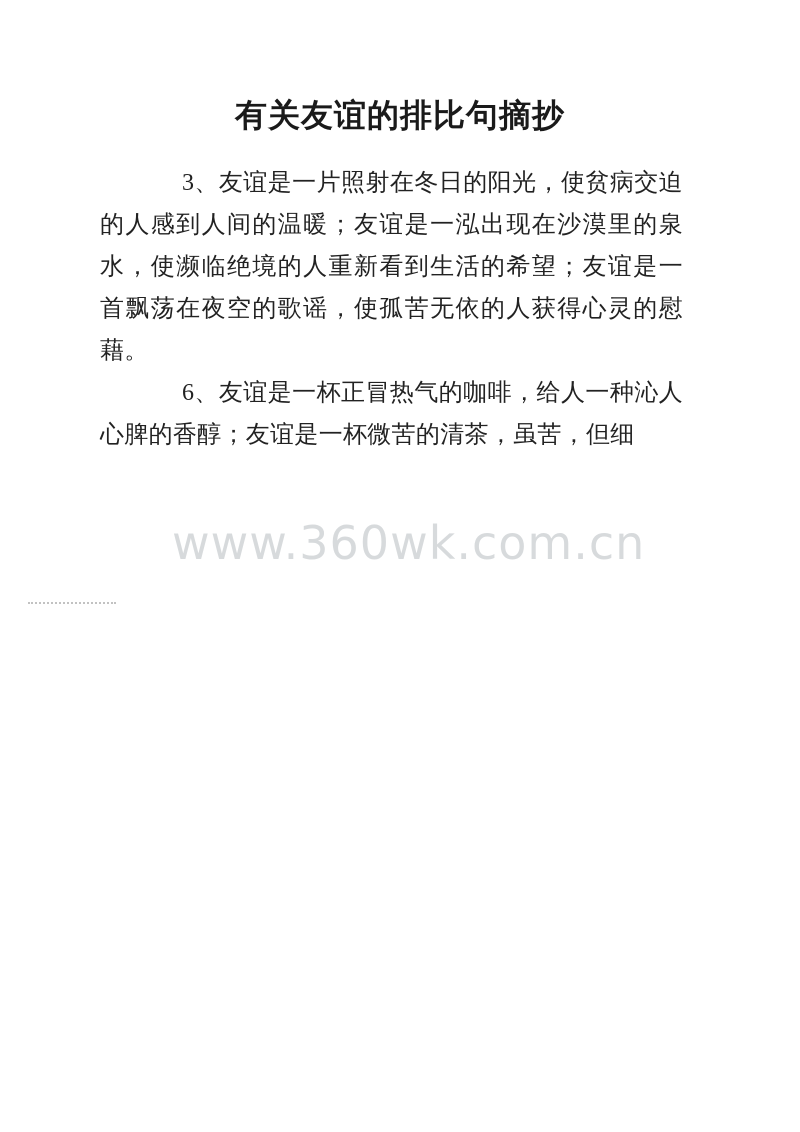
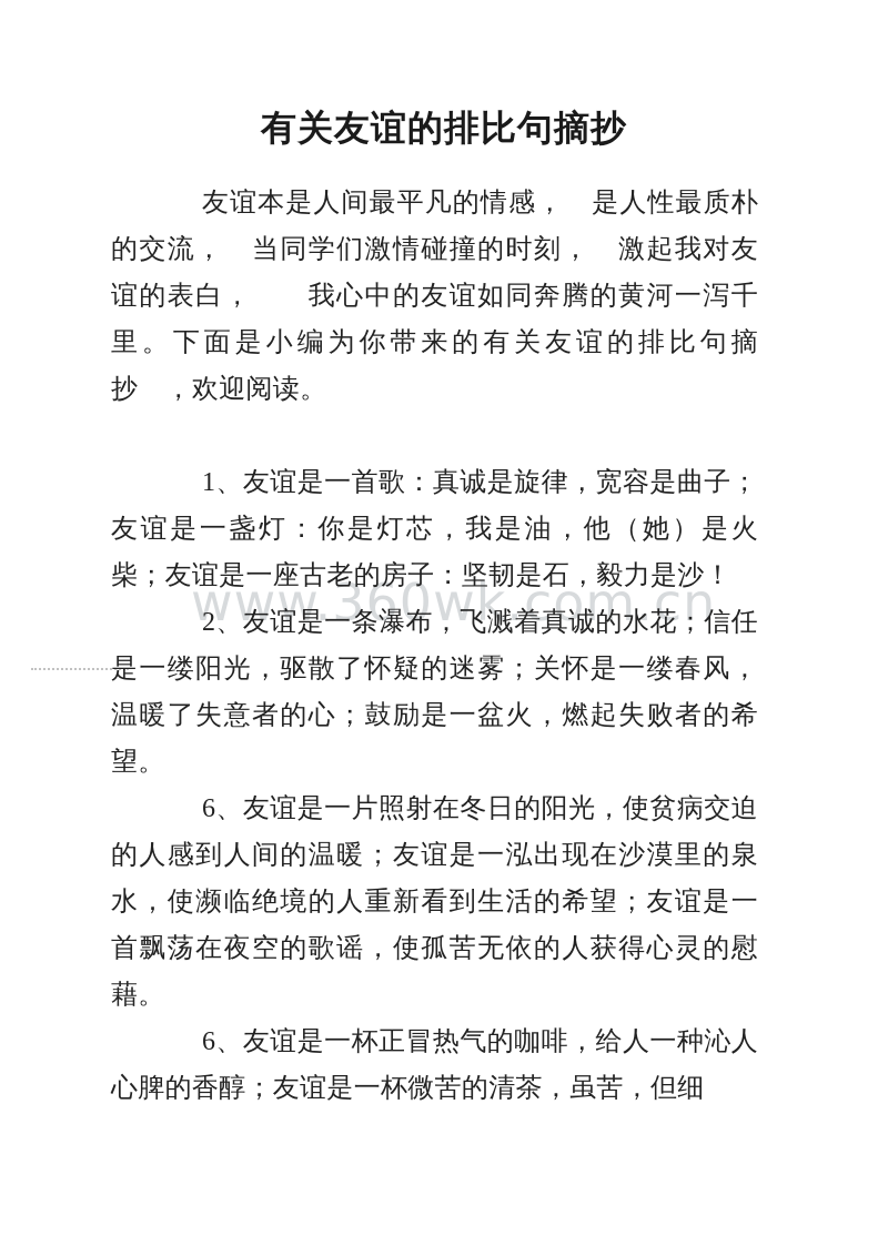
  www.360wk.com.cn
  有关友谊的排比句摘抄
+ 友谊本是人间最平凡的情感， 是人性最质朴的交流， 当同学们激情碰撞的时刻， 激起我对友谊的表白， 我心中的友谊如同奔腾的黄河一泻千里。下面是小编为你带来的有关友谊的排比句摘抄 ，欢迎阅读。
+ 1、友谊是一首歌：真诚是旋律，宽容是曲子；友谊是一盏灯：你是灯芯，我是油，他（她）是火柴；友谊是一座古老的房子：坚韧是石，毅力是沙！
+ 2、友谊是一条瀑布，飞溅着真诚的水花；信任是一缕阳光，驱散了怀疑的迷雾；关怀是一缕春风，温暖了失意者的心；鼓励是一盆火，燃起失败者的希望。
- 3、友谊是一片照射在冬日的阳光，使贫病交迫的人感到人间的温暖；友谊是一泓出现在沙漠里的泉水，使濒临绝境的人重新看到生活的希望；友谊是一首飘荡在夜空的歌谣，使孤苦无依的人获得心灵的慰藉。
+ 6、友谊是一片照射在冬日的阳光，使贫病交迫的人感到人间的温暖；友谊是一泓出现在沙漠里的泉水，使濒临绝境的人重新看到生活的希望；友谊是一首飘荡在夜空的歌谣，使孤苦无依的人获得心灵的慰藉。
  6、友谊是一杯正冒热气的咖啡，给人一种沁人心脾的香醇；友谊是一杯微苦的清茶，虽苦，但细
